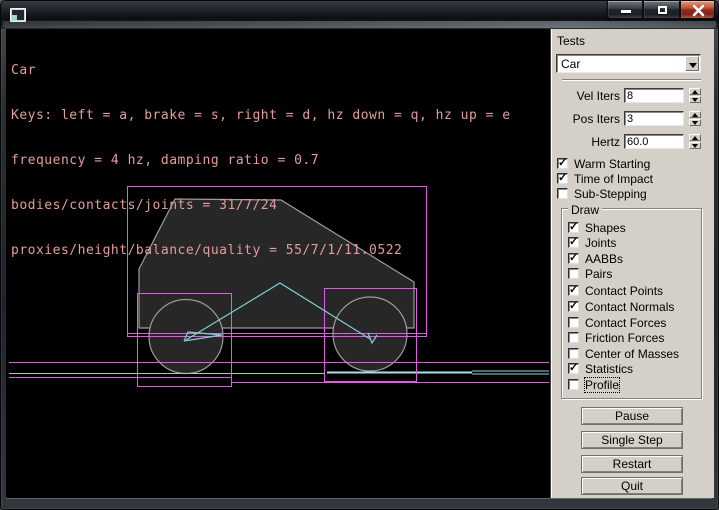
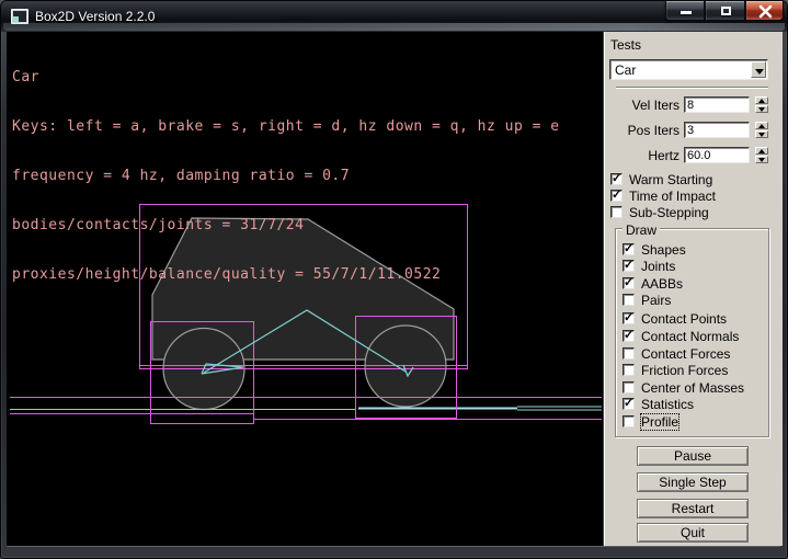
+ Box2D Version 2.2.0
  Car
  Keys: left = a, brake = s, right = d, hz down = q, hz up = e
  frequency = 4 hz, damping ratio = 0.7
  bodies/contacts/joints = 31/7/24
  proxies/height/balance/quality = 55/7/1/11.0522
  Tests
  Car
  Vel Iters
  8
  Pos Iters
  3
  Hertz
  60.0
  ✓
  Warm Starting
  ✓
  Time of Impact
  Sub-Stepping
  Draw
  ✓
  Shapes
  ✓
  Joints
  ✓
  AABBs
  Pairs
  ✓
  Contact Points
  ✓
  Contact Normals
  Contact Forces
  Friction Forces
  Center of Masses
  ✓
  Statistics
  Profile
  Pause
  Single Step
  Restart
  Quit
